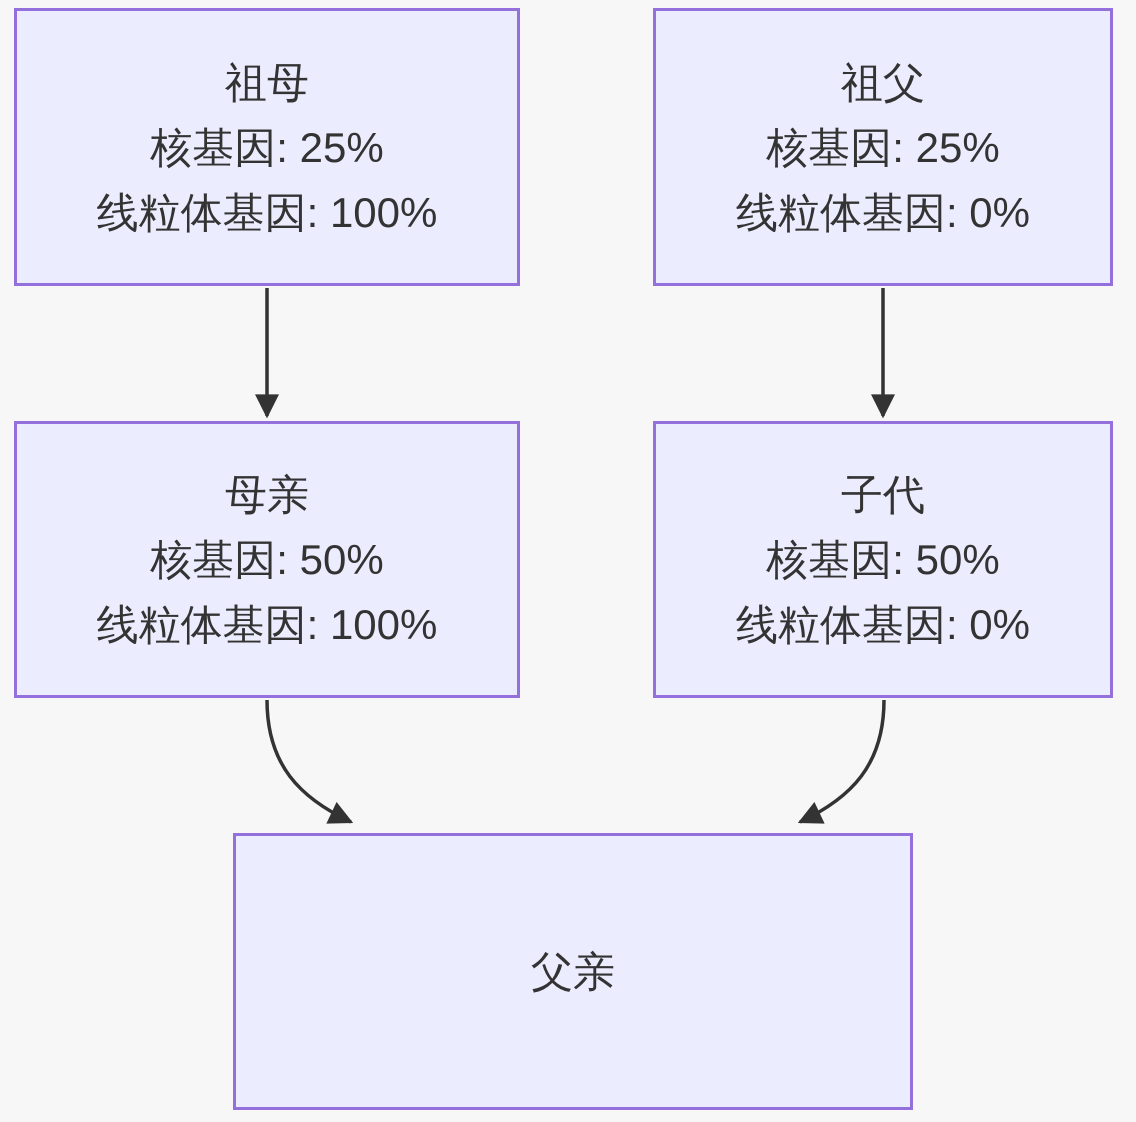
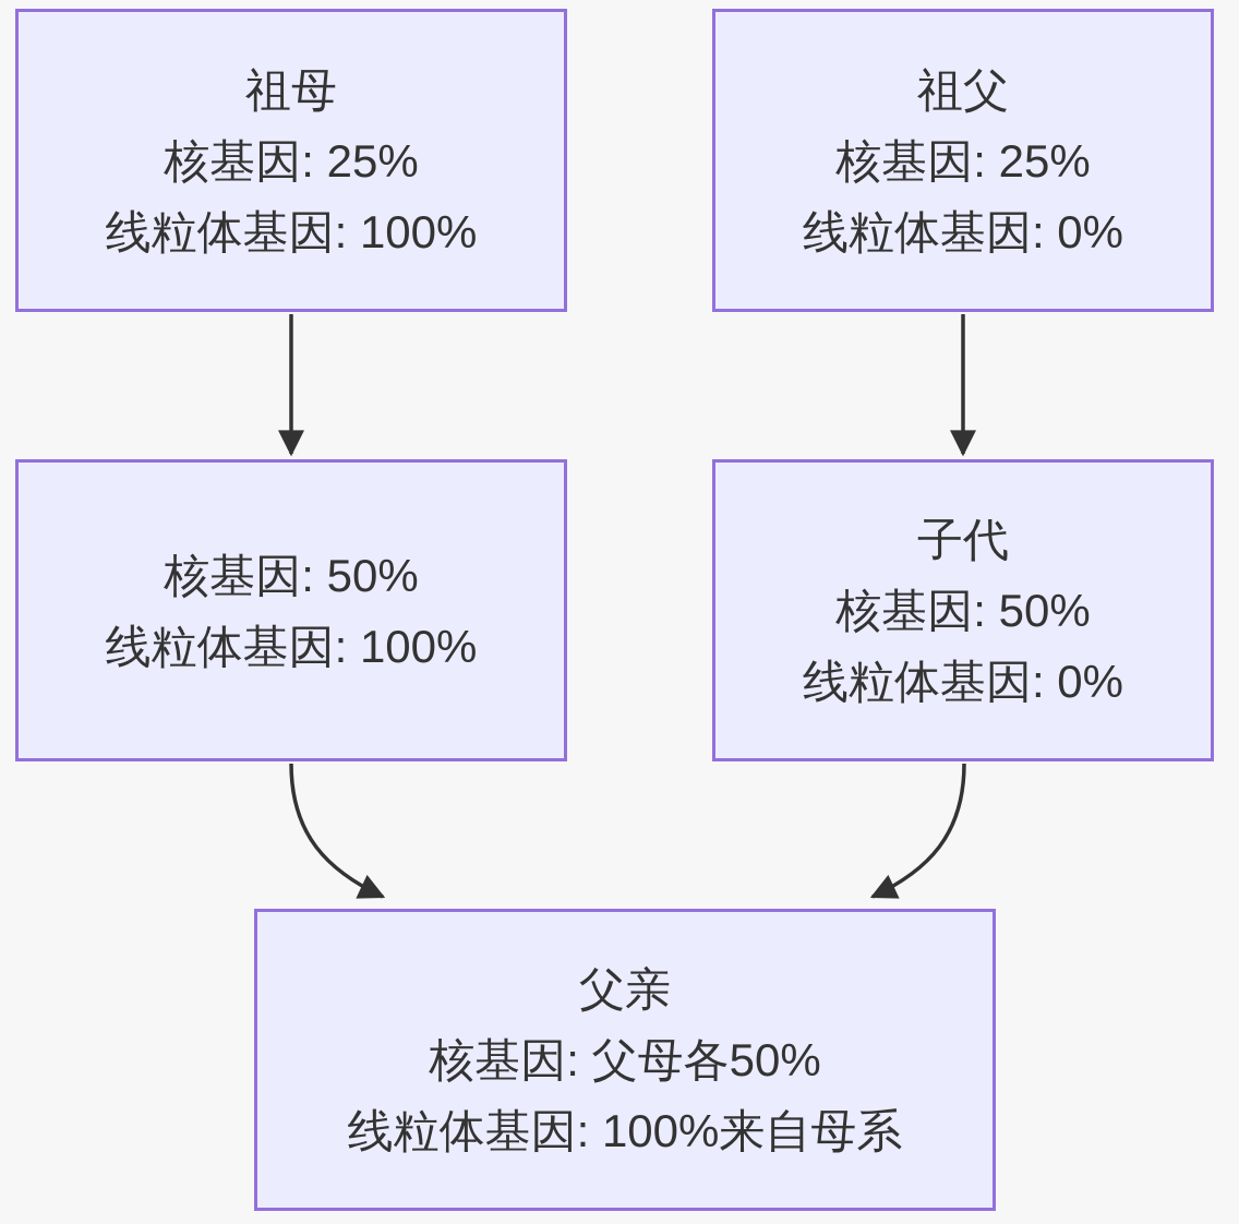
  祖母
  核基因: 25%
  线粒体基因: 100%
  祖父
  核基因: 25%
  线粒体基因: 0%
- 母亲
  核基因: 50%
  线粒体基因: 100%
  子代
  核基因: 50%
  线粒体基因: 0%
  父亲
+ 核基因: 父母各50%
+ 线粒体基因: 100%来自母系
